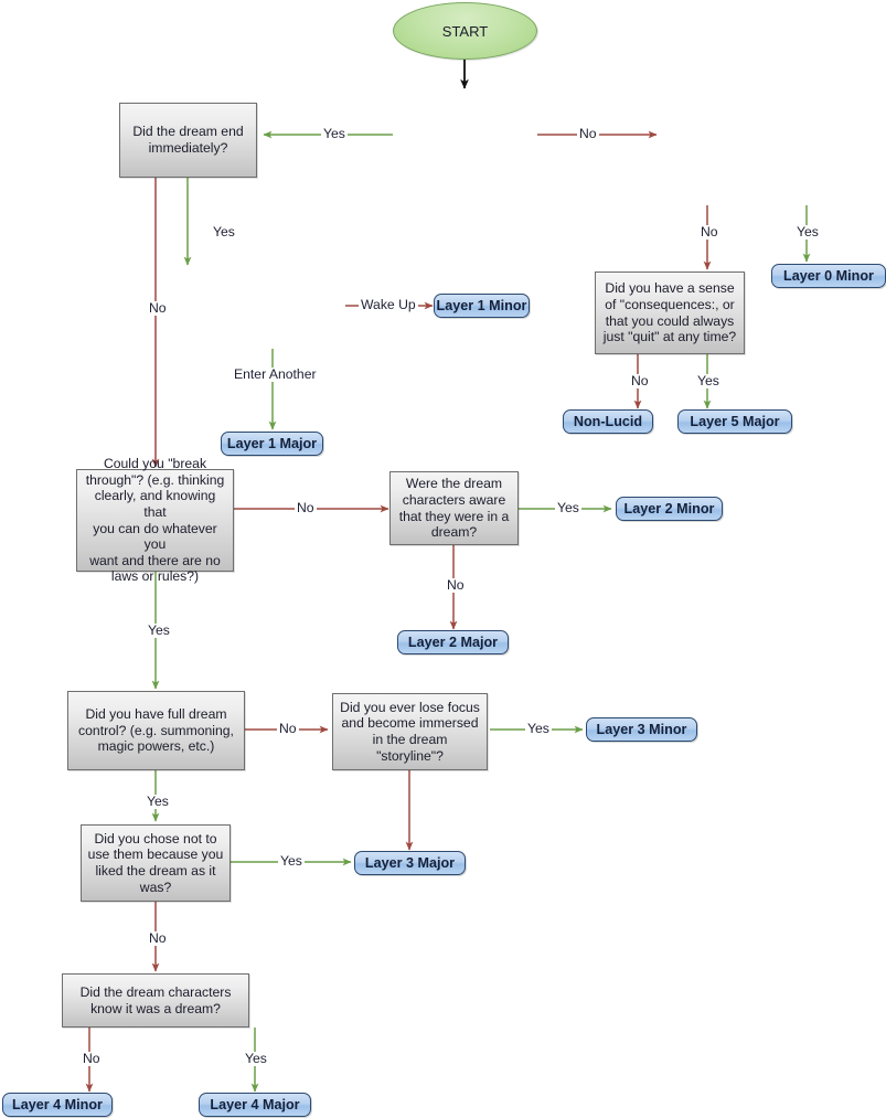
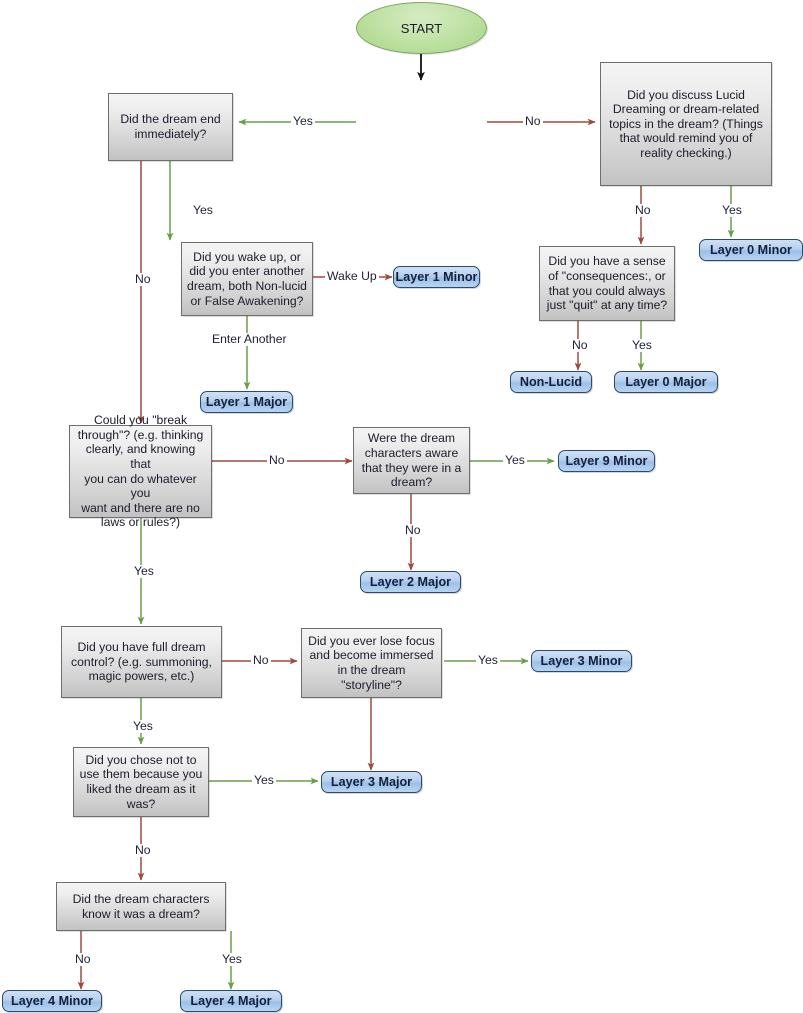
  START
  Did the dream end
  immediately?
+ Did you discuss Lucid
+ Dreaming or dream-related
+ topics in the dream? (Things
+ that would remind you of
+ reality checking.)
+ Did you wake up, or
+ did you enter another
+ dream, both Non-lucid
+ or False Awakening?
  Did you have a sense
  of "consequences:, or
  that you could always
  just "quit" at any time?
  Could you "break
  through"? (e.g. thinking
  clearly, and knowing that
  you can do whatever you
  want and there are no
  laws or rules?)
  Were the dream
  characters aware
  that they were in a
  dream?
  Did you have full dream
  control? (e.g. summoning,
  magic powers, etc.)
  Did you ever lose focus
  and become immersed
  in the dream "storyline"?
  Did you chose not to
  use them because you
  liked the dream as it
  was?
  Did the dream characters
  know it was a dream?
  Layer 0 Minor
- Layer 5 Major
+ Layer 0 Major
  Non-Lucid
  Layer 1 Minor
  Layer 1 Major
- Layer 2 Minor
+ Layer 9 Minor
  Layer 2 Major
  Layer 3 Minor
  Layer 3 Major
  Layer 4 Minor
  Layer 4 Major
  Yes
  No
  Yes
  No
  No
  Yes
  Wake Up
  Enter Another
  No
  Yes
  No
  Yes
  Yes
  No
  No
  Yes
  Yes
  Yes
  No
  No
  Yes
